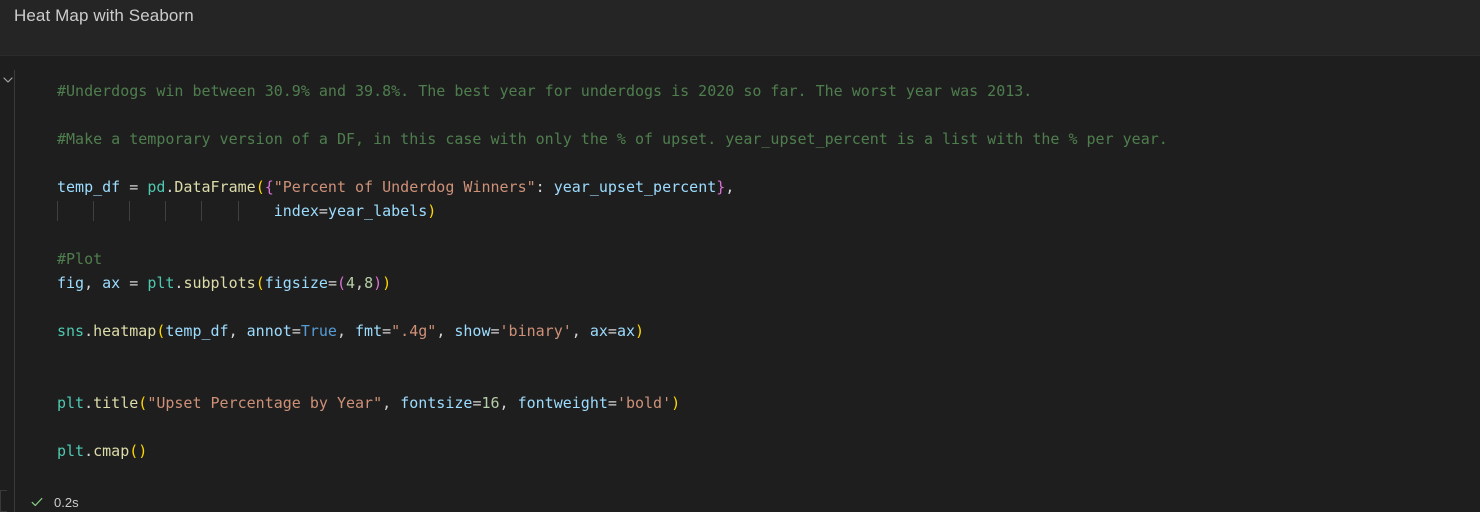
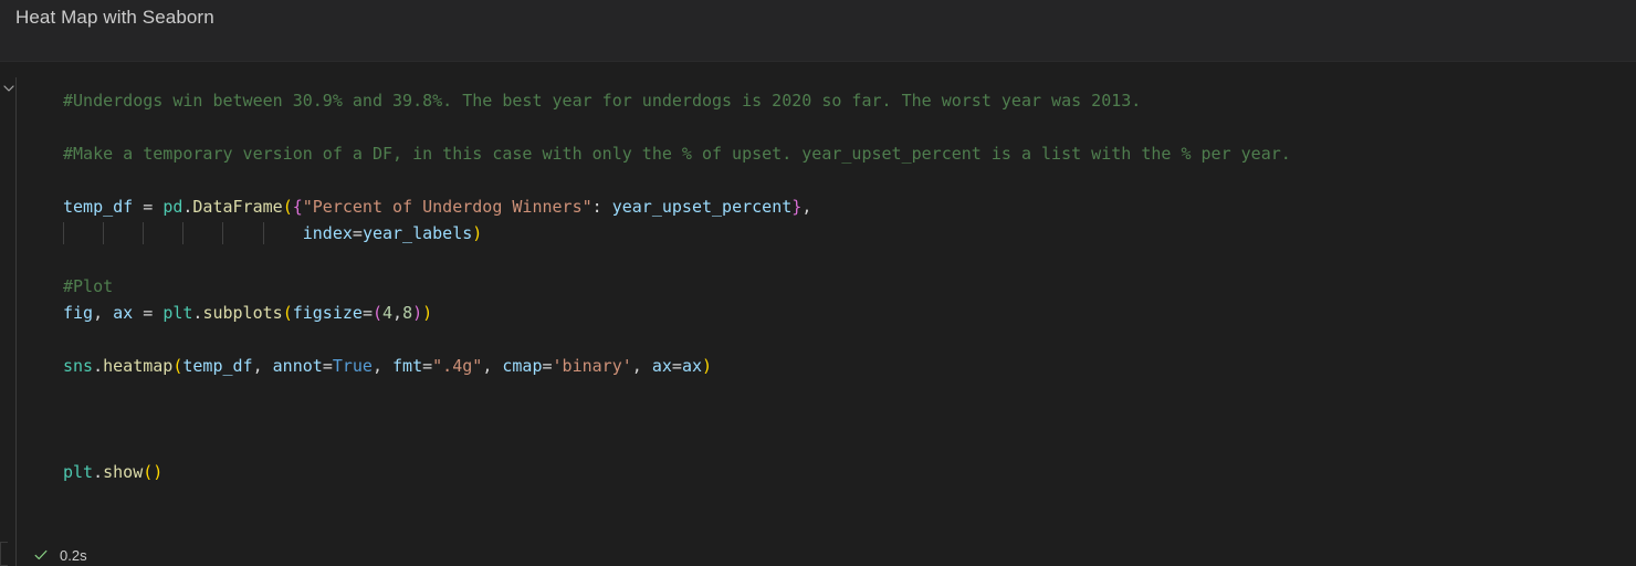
  Heat Map with Seaborn
  #Underdogs win between 30.9% and 39.8%. The best year for underdogs is 2020 so far. The worst year was 2013.
  #Make a temporary version of a DF, in this case with only the % of upset. year_upset_percent is a list with the % per year.
  temp_df = pd.DataFrame({"Percent of Underdog Winners": year_upset_percent},
  index=year_labels)
  #Plot
  fig, ax = plt.subplots(figsize=(4,8))
- sns.heatmap(temp_df, annot=True, fmt=".4g", show='binary', ax=ax)
+ sns.heatmap(temp_df, annot=True, fmt=".4g", cmap='binary', ax=ax)
- plt.title("Upset Percentage by Year", fontsize=16, fontweight='bold')
- plt.cmap()
+ plt.show()
  0.2s
